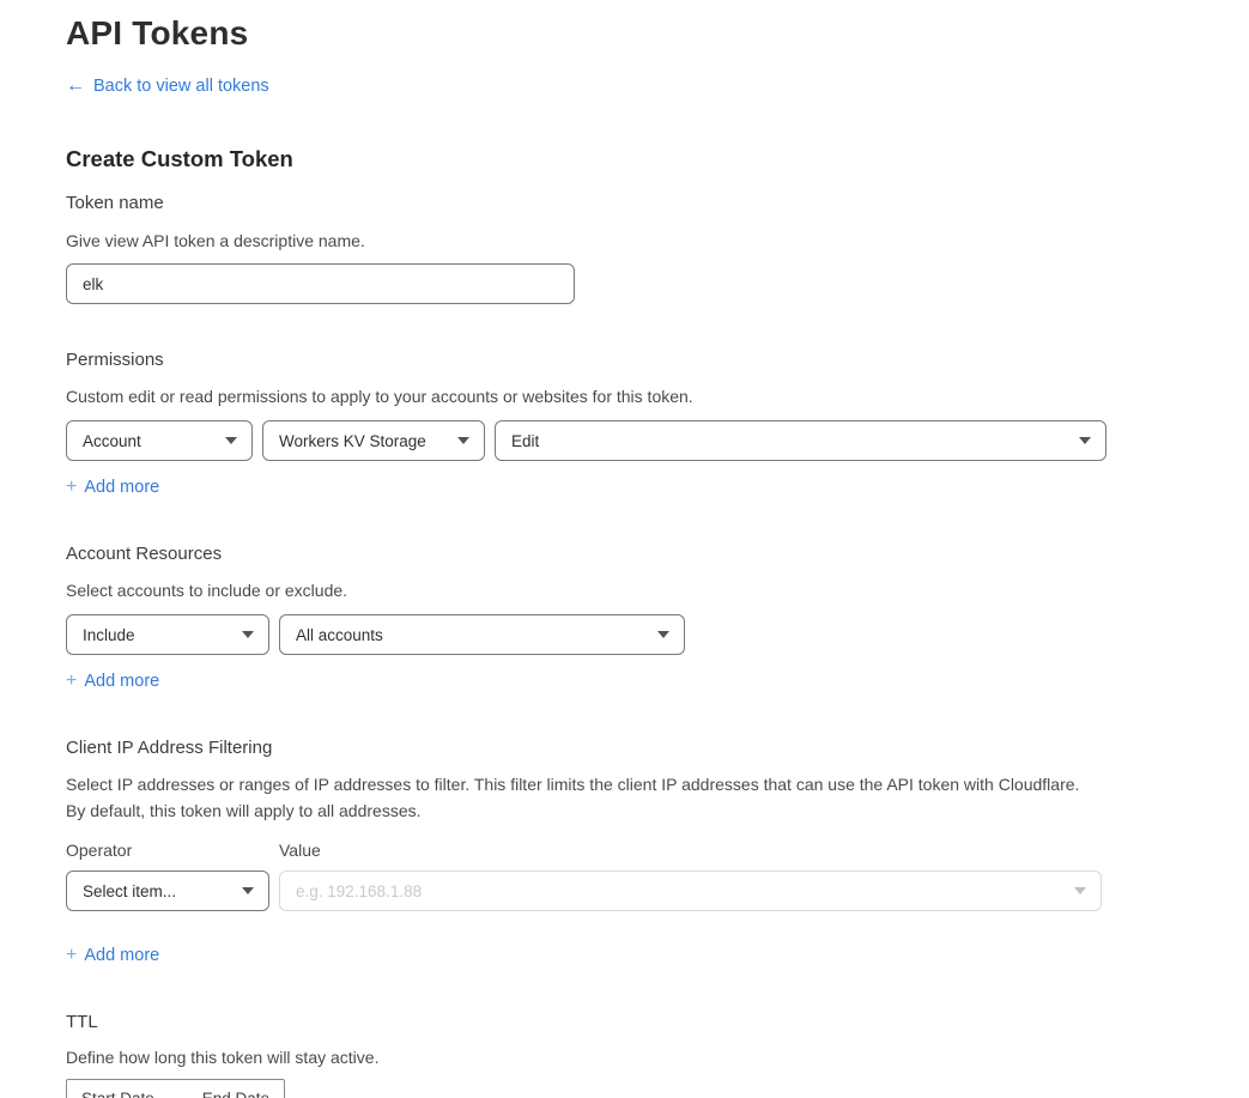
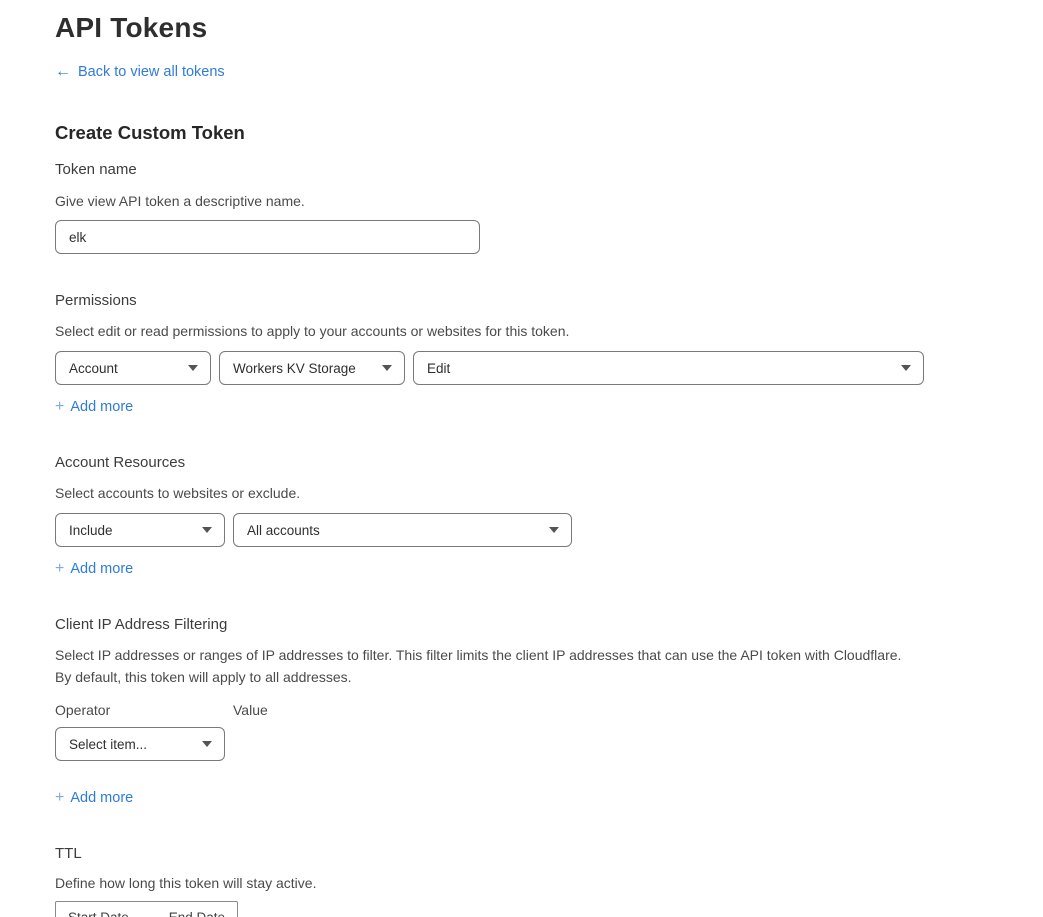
  API Tokens
  ←
  Back to view all tokens
  Create Custom Token
  Token name
  Give view API token a descriptive name.
  elk
  Permissions
- Custom edit or read permissions to apply to your accounts or websites for this token.
+ Select edit or read permissions to apply to your accounts or websites for this token.
  Account
  Workers KV Storage
  Edit
  +
  Add more
  Account Resources
- Select accounts to include or exclude.
+ Select accounts to websites or exclude.
  Include
  All accounts
  +
  Add more
  Client IP Address Filtering
  Select IP addresses or ranges of IP addresses to filter. This filter limits the client IP addresses that can use the API token with Cloudflare. By default, this token will apply to all addresses.
  Operator
  Value
  Select item...
- e.g. 192.168.1.88
  +
  Add more
  TTL
  Define how long this token will stay active.
